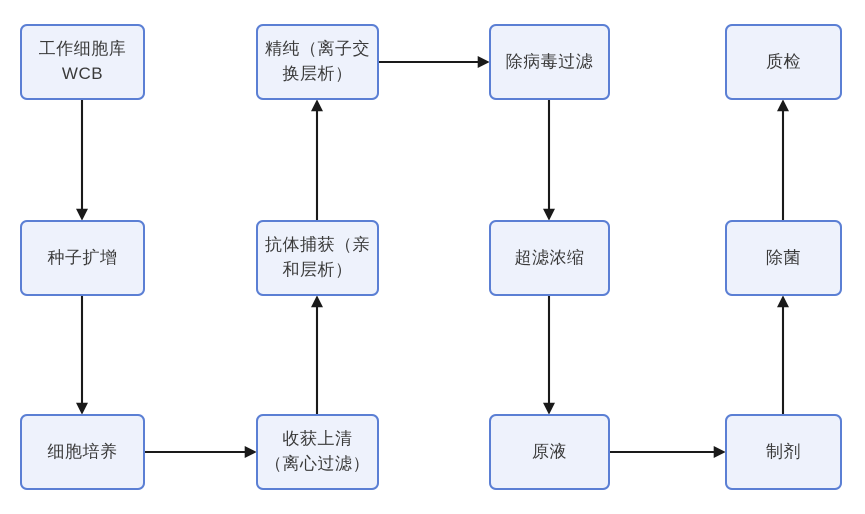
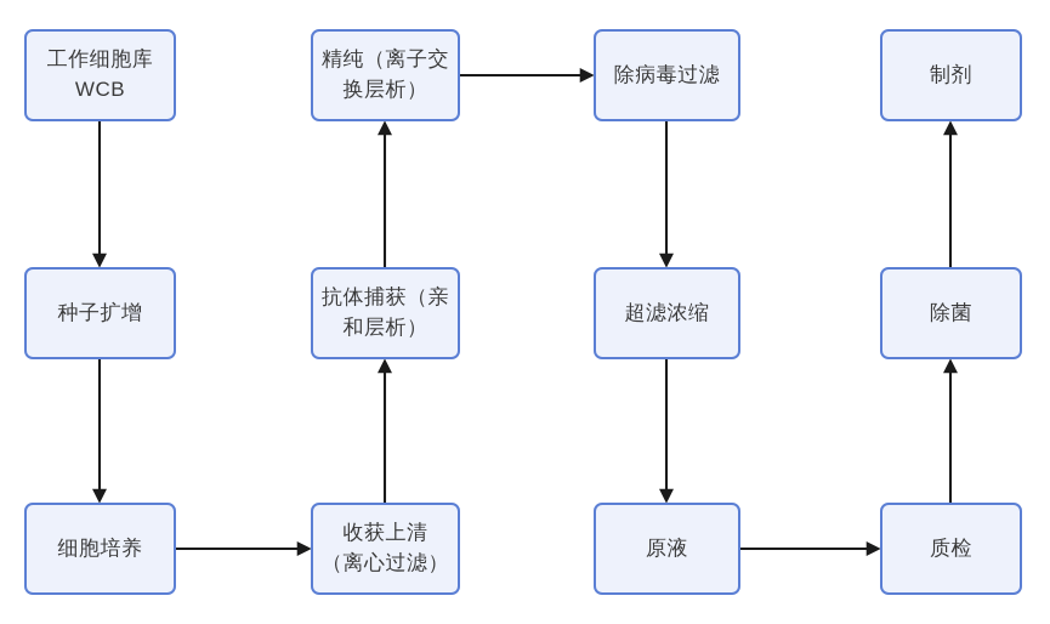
  工作细胞库
  WCB
  种子扩增
  细胞培养
  收获上清
  （离心过滤）
  抗体捕获（亲
  和层析）
  精纯（离子交
  换层析）
  除病毒过滤
  超滤浓缩
  原液
- 制剂
+ 质检
  除菌
- 质检
+ 制剂
